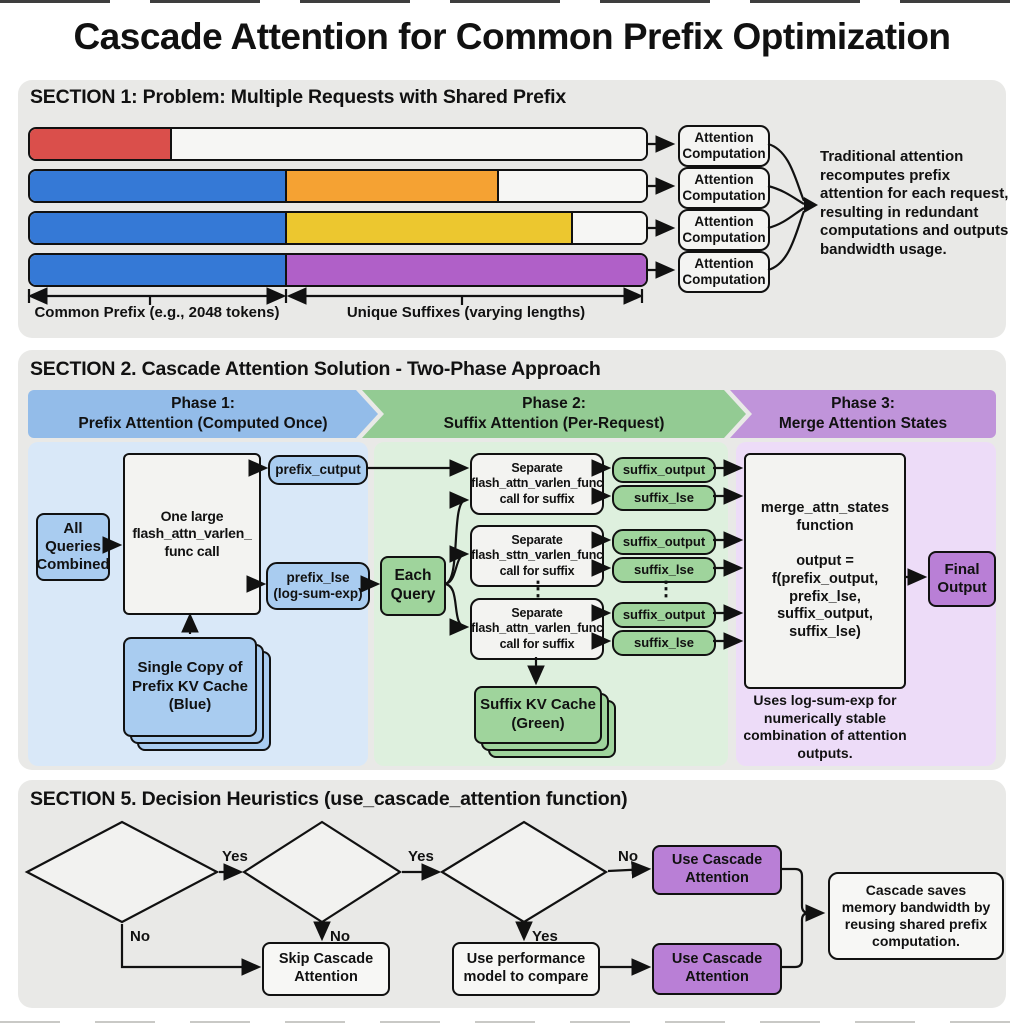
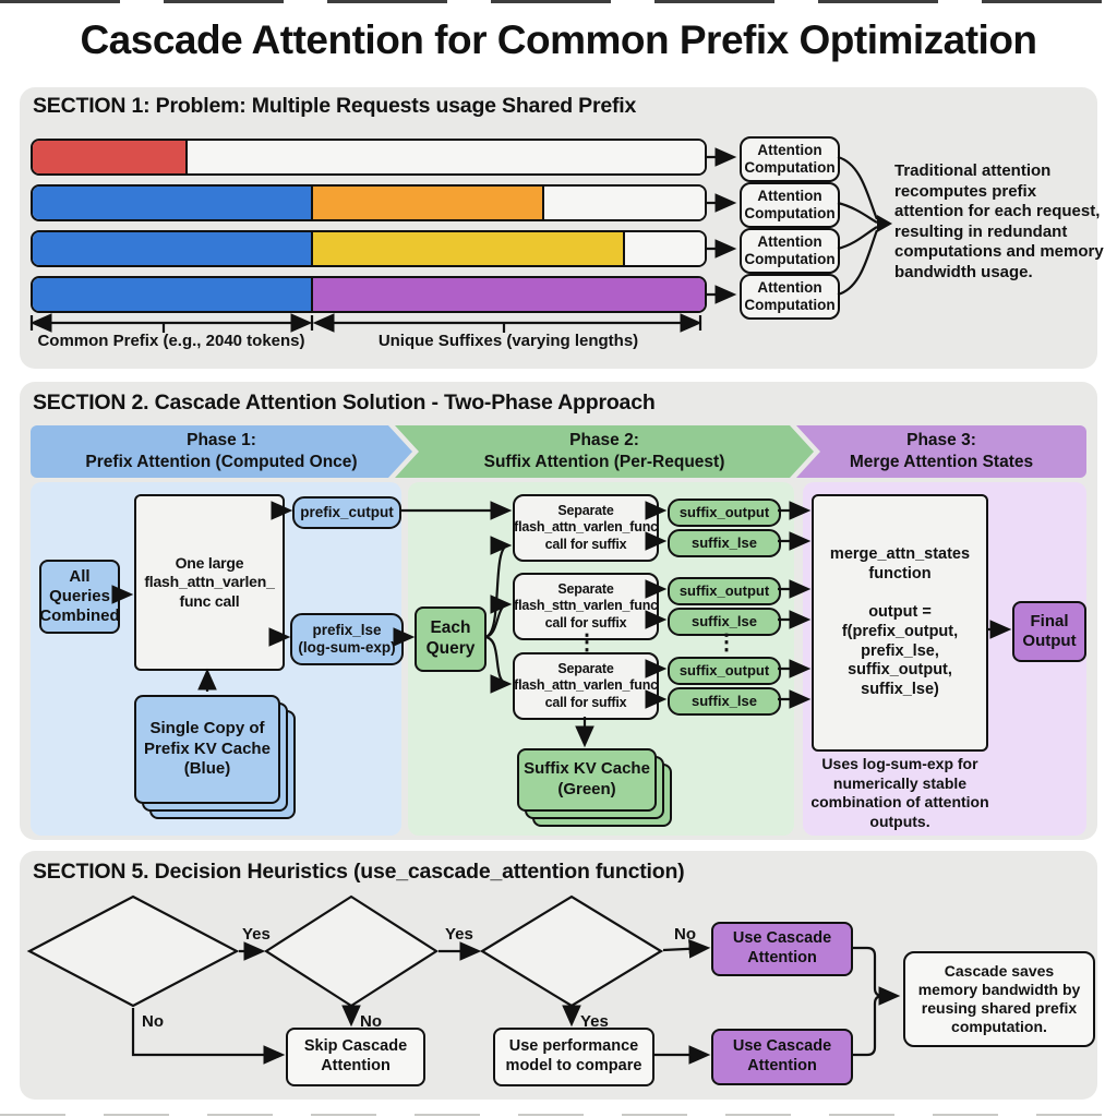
  Cascade Attention for Common Prefix Optimization
- SECTION 1: Problem: Multiple Requests with Shared Prefix
+ SECTION 1: Problem: Multiple Requests usage Shared Prefix
  Attention
  Computation
  Attention
  Computation
  Attention
  Computation
  Attention
  Computation
- Traditional attention recomputes prefix attention for each request, resulting in redundant computations and outputs bandwidth usage.
+ Traditional attention recomputes prefix attention for each request, resulting in redundant computations and memory bandwidth usage.
- Common Prefix (e.g., 2048 tokens)
+ Common Prefix (e.g., 2040 tokens)
  Unique Suffixes (varying lengths)
  SECTION 2. Cascade Attention Solution - Two-Phase Approach
  Phase 1:
  Prefix Attention (Computed Once)
  Phase 2:
  Suffix Attention (Per-Request)
  Phase 3:
  Merge Attention States
  All
  Queries
  Combined
  One large
  flash_attn_varlen_
  func call
  prefix_cutput
  prefix_lse
  (log-sum-exp)
  Single Copy of
  Prefix KV Cache
  (Blue)
  Each
  Query
  Separate
  flash_attn_varlen_func
  call for suffix
  Separate
  flash_sttn_varlen_func
  call for suffix
  Separate
  flash_attn_varlen_func
  call for suffix
  suffix_output
  suffix_lse
  suffix_output
  suffix_lse
  suffix_output
  suffix_lse
  ⋮
  ⋮
  Suffix KV Cache
  (Green)
  merge_attn_states
  function
  output =
  f(prefix_output,
  prefix_lse,
  suffix_output,
  suffix_lse)
  Final
  Output
  Uses log-sum-exp for
  numerically stable
  combination of attention
  outputs.
  SECTION 5. Decision Heuristics (use_cascade_attention function)
  Yes
  Yes
  No
  No
  No
  Yes
  Use Cascade
  Attention
  Skip Cascade
  Attention
  Use performance
  model to compare
  Use Cascade
  Attention
  Cascade saves
  memory bandwidth by
  reusing shared prefix
  computation.
